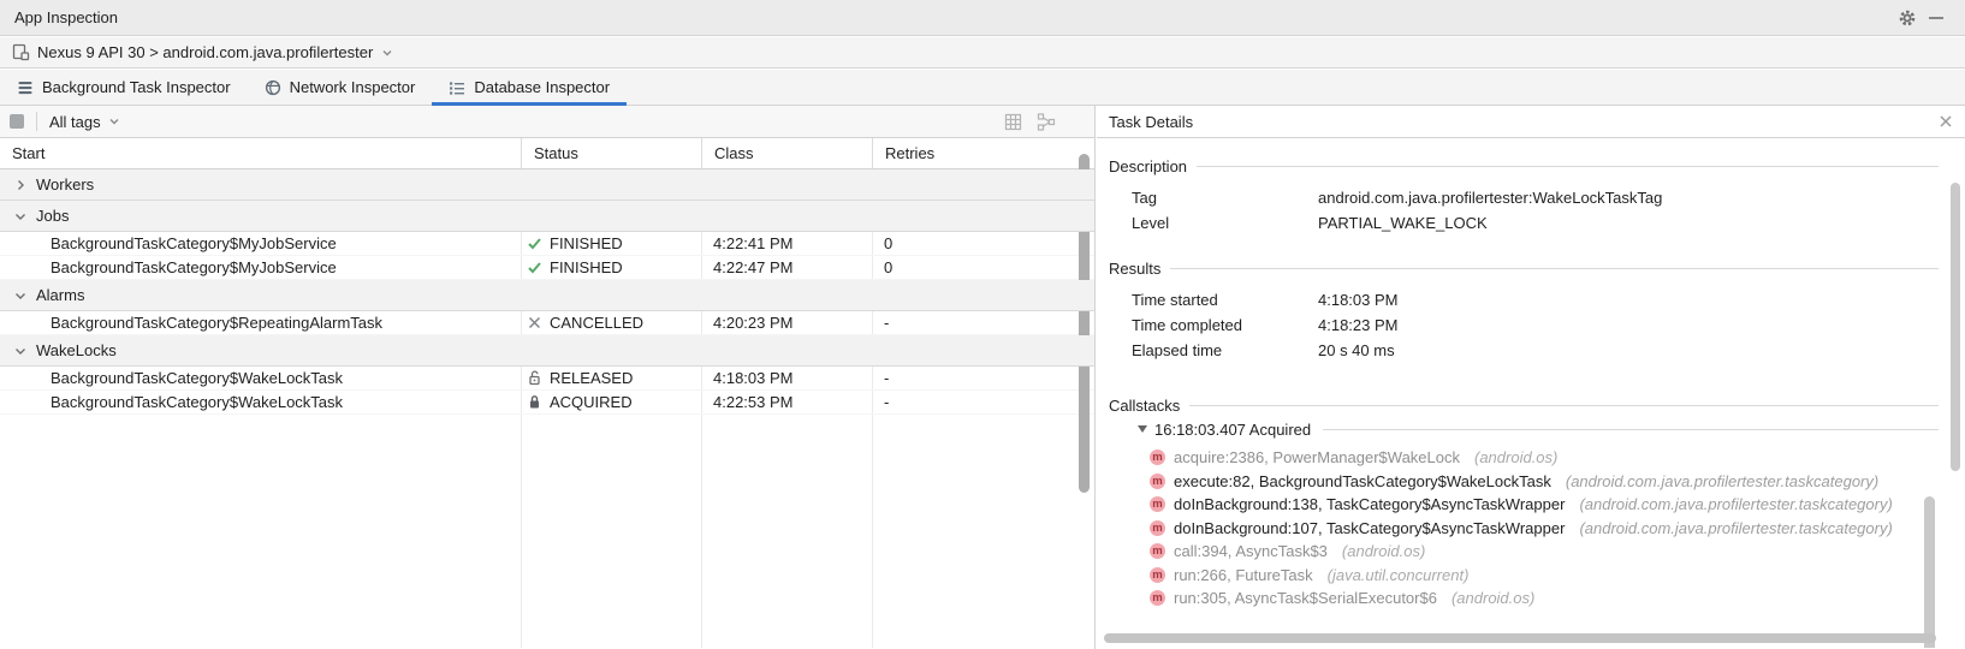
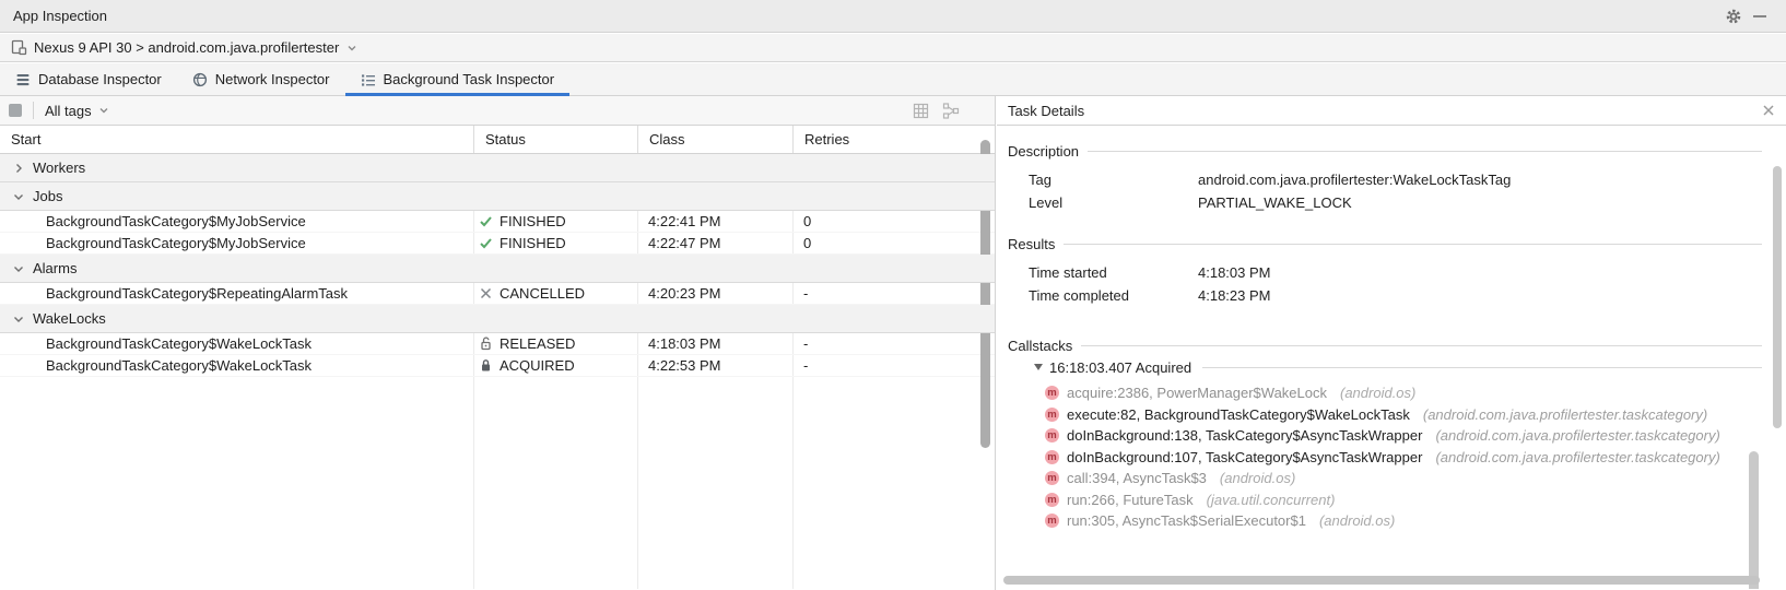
  App Inspection
  Nexus 9 API 30 > android.com.java.profilertester
- Background Task Inspector
+ Database Inspector
  Network Inspector
- Database Inspector
+ Background Task Inspector
  All tags
  Start
  Status
  Class
  Retries
  Workers
  Jobs
  BackgroundTaskCategory$MyJobService
  FINISHED
  4:22:41 PM
  0
  BackgroundTaskCategory$MyJobService
  FINISHED
  4:22:47 PM
  0
  Alarms
  BackgroundTaskCategory$RepeatingAlarmTask
  CANCELLED
  4:20:23 PM
  -
  WakeLocks
  BackgroundTaskCategory$WakeLockTask
  RELEASED
  4:18:03 PM
  -
  BackgroundTaskCategory$WakeLockTask
  ACQUIRED
  4:22:53 PM
  -
  Task Details
  Description
  Tag
  android.com.java.profilertester:WakeLockTaskTag
  Level
  PARTIAL_WAKE_LOCK
  Results
  Time started
  4:18:03 PM
  Time completed
  4:18:23 PM
- Elapsed time
- 20 s 40 ms
  Callstacks
  16:18:03.407 Acquired
  m
  acquire:2386, PowerManager$WakeLock
  (android.os)
  m
  execute:82, BackgroundTaskCategory$WakeLockTask
  (android.com.java.profilertester.taskcategory)
  m
  doInBackground:138, TaskCategory$AsyncTaskWrapper
  (android.com.java.profilertester.taskcategory)
  m
  doInBackground:107, TaskCategory$AsyncTaskWrapper
  (android.com.java.profilertester.taskcategory)
  m
  call:394, AsyncTask$3
  (android.os)
  m
  run:266, FutureTask
  (java.util.concurrent)
  m
- run:305, AsyncTask$SerialExecutor$6
+ run:305, AsyncTask$SerialExecutor$1
  (android.os)
